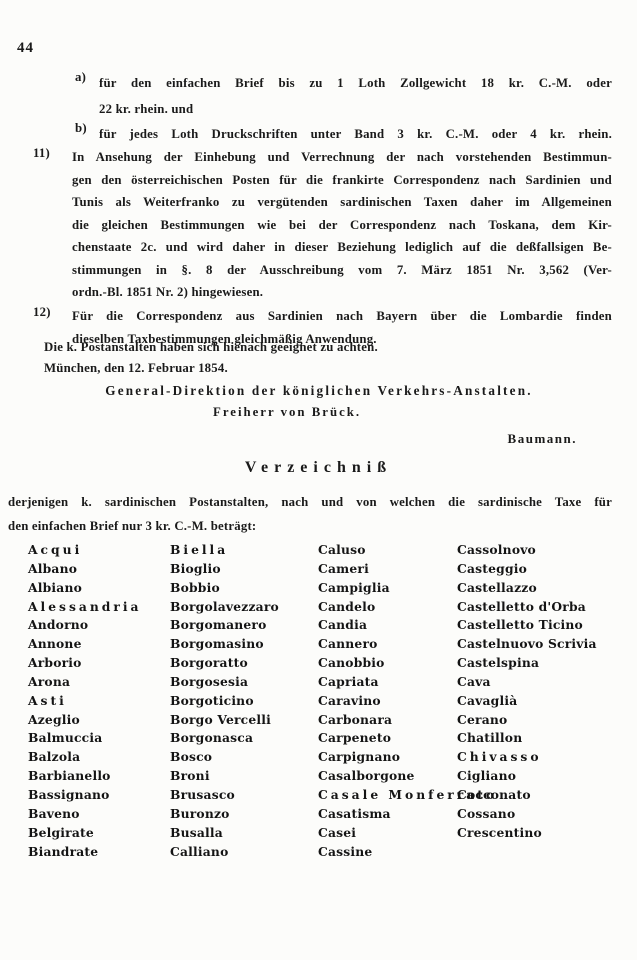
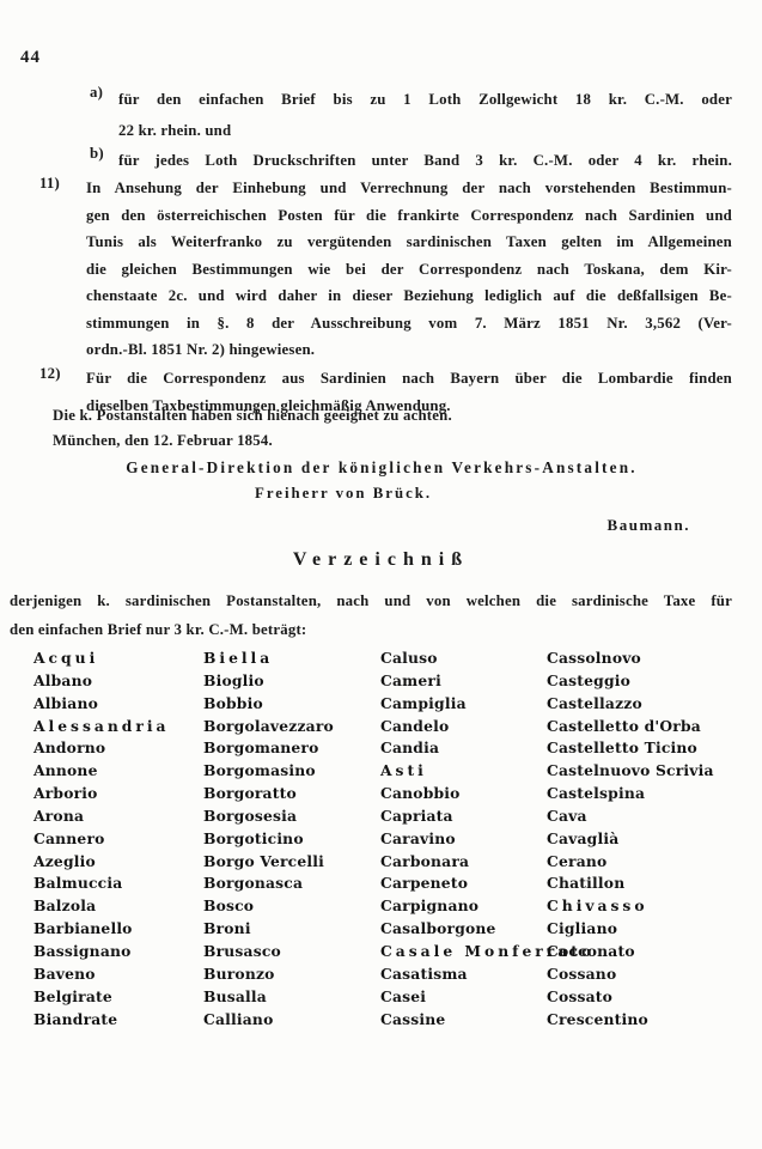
  44
  a)
  für den einfachen Brief bis zu 1 Loth Zollgewicht 18 kr. C.-M. oder
  22 kr. rhein. und
  b)
  für jedes Loth Druckschriften unter Band 3 kr. C.-M. oder 4 kr. rhein.
  11)
  In Ansehung der Einhebung und Verrechnung der nach vorstehenden Bestimmun-
  gen den österreichischen Posten für die frankirte Correspondenz nach Sardinien und
- Tunis als Weiterfranko zu vergütenden sardinischen Taxen daher im Allgemeinen
+ Tunis als Weiterfranko zu vergütenden sardinischen Taxen gelten im Allgemeinen
  die gleichen Bestimmungen wie bei der Correspondenz nach Toskana, dem Kir-
  chenstaate 2c. und wird daher in dieser Beziehung lediglich auf die deßfallsigen Be-
  stimmungen in §. 8 der Ausschreibung vom 7. März 1851 Nr. 3,562 (Ver-
  ordn.-Bl. 1851 Nr. 2) hingewiesen.
  12)
  Für die Correspondenz aus Sardinien nach Bayern über die Lombardie finden
  dieselben Taxbestimmungen gleichmäßig Anwendung.
  Die k. Postanstalten haben sich hienach geeignet zu achten.
  München, den 12. Februar 1854.
  General-Direktion der königlichen Verkehrs-Anstalten.
  Freiherr von Brück.
  Baumann.
  Verzeichniß
  derjenigen k. sardinischen Postanstalten, nach und von welchen die sardinische Taxe für
  den einfachen Brief nur 3 kr. C.-M. beträgt:
  Acqui
  Albano
  Albiano
  Alessandria
  Andorno
  Annone
  Arborio
  Arona
- Asti
+ Cannero
  Azeglio
  Balmuccia
  Balzola
  Barbianello
  Bassignano
  Baveno
  Belgirate
  Biandrate
  Biella
  Bioglio
  Bobbio
  Borgolavezzaro
  Borgomanero
  Borgomasino
  Borgoratto
  Borgosesia
  Borgoticino
  Borgo Vercelli
  Borgonasca
  Bosco
  Broni
  Brusasco
  Buronzo
  Busalla
  Calliano
  Caluso
  Cameri
  Campiglia
  Candelo
  Candia
- Cannero
+ Asti
  Canobbio
  Capriata
  Caravino
  Carbonara
  Carpeneto
  Carpignano
  Casalborgone
  Casale Monferrato
  Casatisma
  Casei
  Cassine
  Cassolnovo
  Casteggio
  Castellazzo
  Castelletto d'Orba
  Castelletto Ticino
  Castelnuovo Scrivia
  Castelspina
  Cava
  Cavaglià
  Cerano
  Chatillon
  Chivasso
  Cigliano
  Cocconato
  Cossano
+ Cossato
  Crescentino
